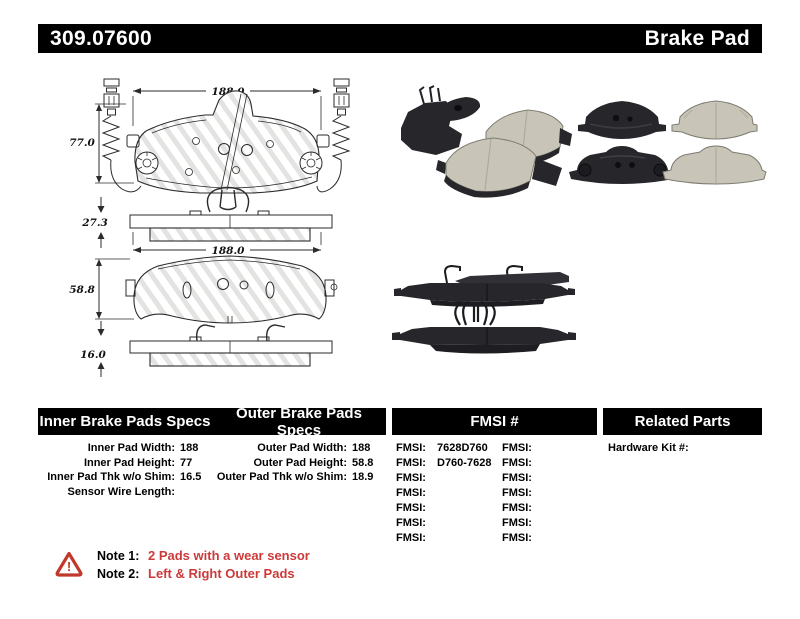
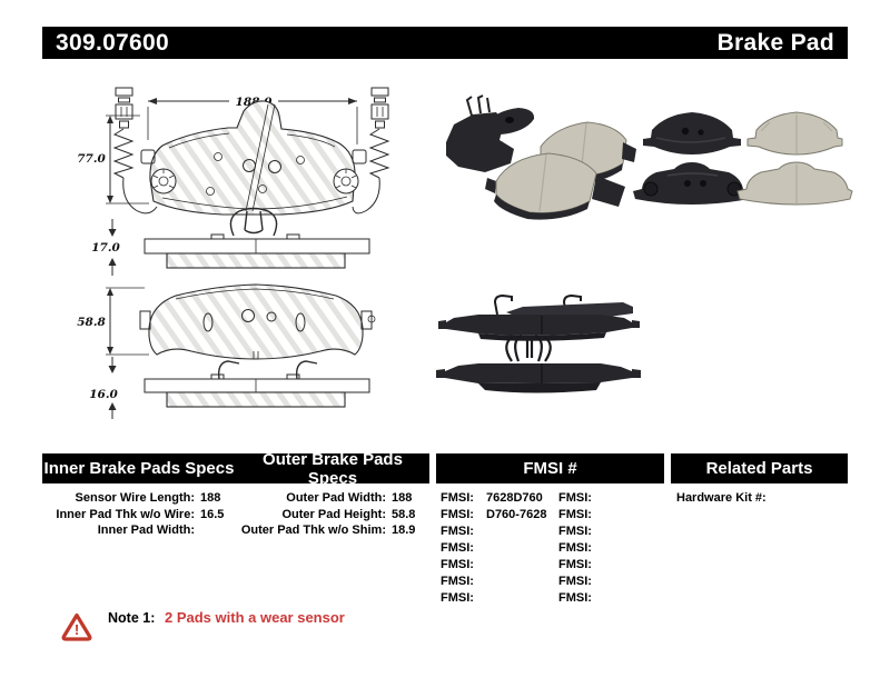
  309.07600
  Brake Pad
  77.0
- 27.3
+ 17.0
- 188.0
  58.8
  16.0
  Inner Brake Pads Specs
  Outer Brake Pads Specs
  FMSI #
  Related Parts
- Inner Pad Width:
+ Sensor Wire Length:
  188
- Inner Pad Height:
- 77
- Inner Pad Thk w/o Shim:
+ Inner Pad Thk w/o Wire:
  16.5
- Sensor Wire Length:
+ Inner Pad Width:
  Outer Pad Width:
  188
  Outer Pad Height:
  58.8
  Outer Pad Thk w/o Shim:
  18.9
  FMSI:
  7628D760
  FMSI:
  D760-7628
  FMSI:
  FMSI:
  FMSI:
  FMSI:
  FMSI:
  FMSI:
  FMSI:
  FMSI:
  FMSI:
  FMSI:
  FMSI:
  FMSI:
  Hardware Kit #:
  !
  Note 1:
  2 Pads with a wear sensor
- Note 2:
- Left & Right Outer Pads
